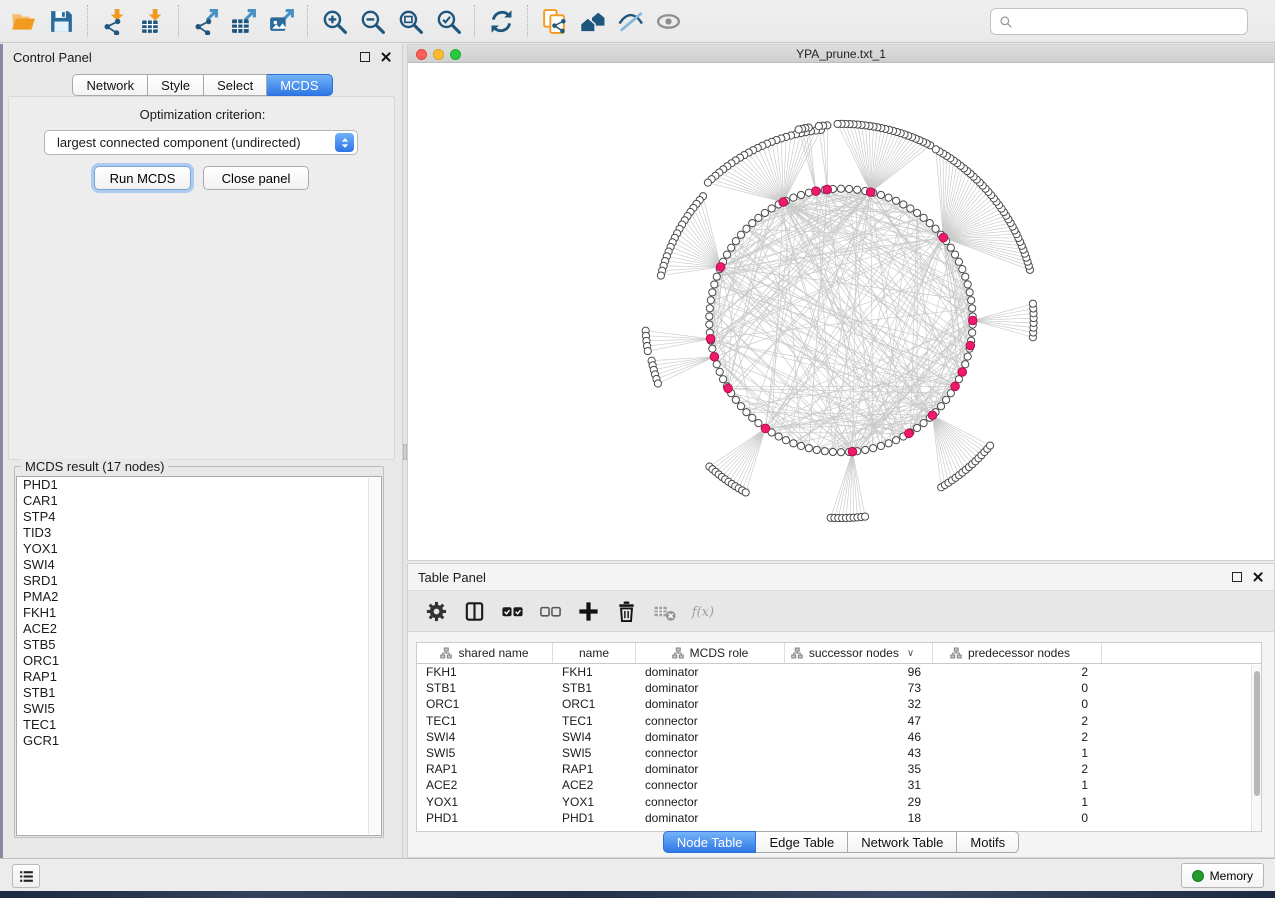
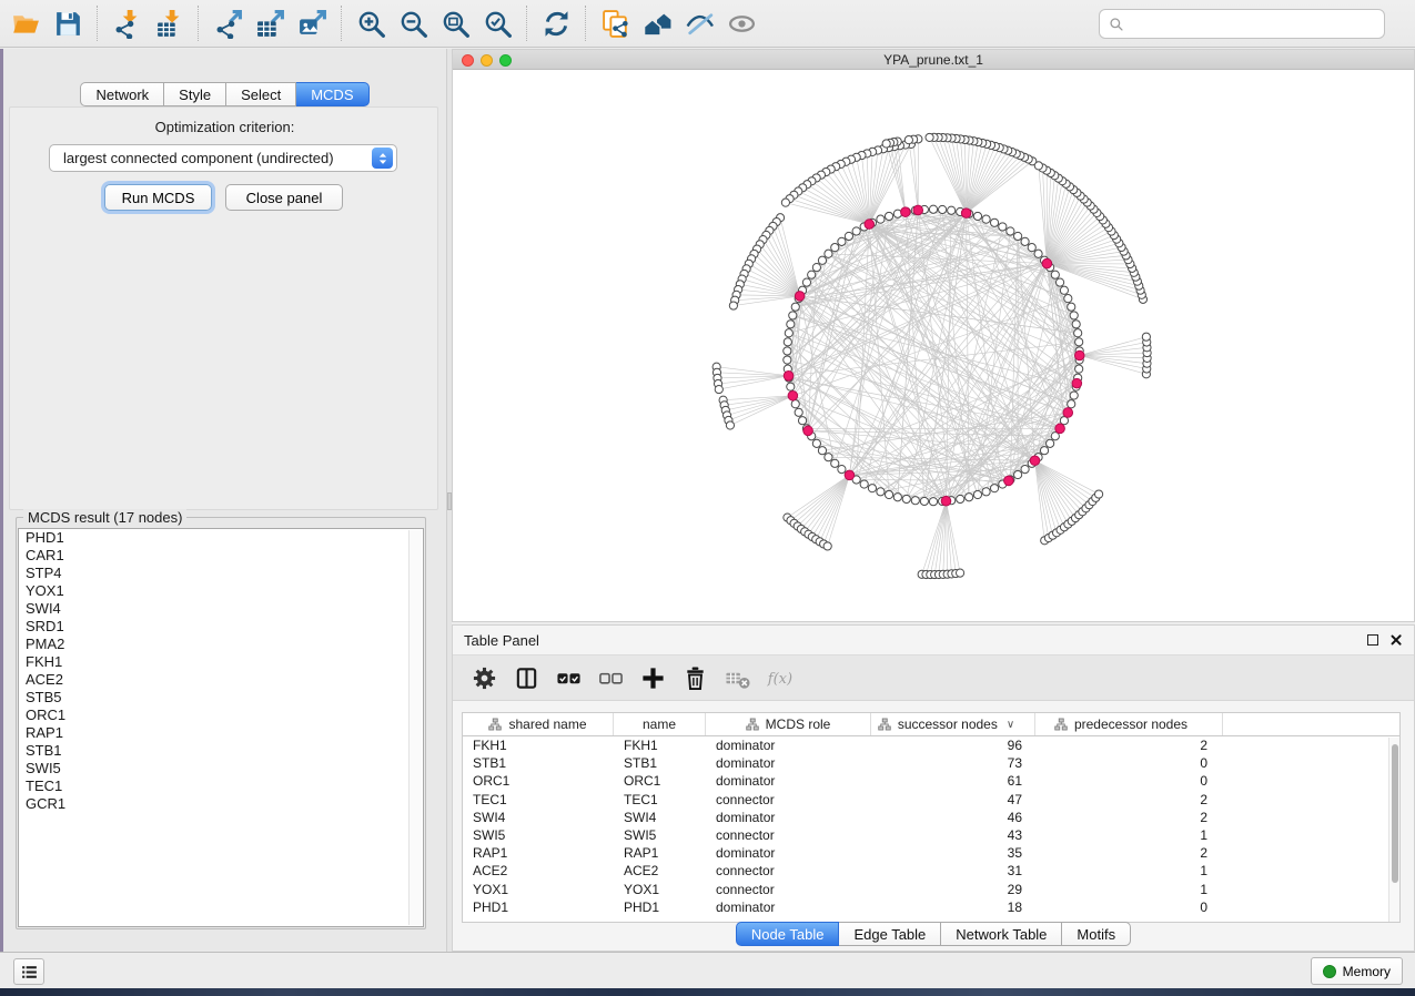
- Control Panel
  Network
  Style
  Select
  MCDS
  Optimization criterion:
  largest connected component (undirected)
  Run MCDS
  Close panel
  MCDS result (17 nodes)
  PHD1
  CAR1
  STP4
- TID3
  YOX1
  SWI4
  SRD1
  PMA2
  FKH1
  ACE2
  STB5
  ORC1
  RAP1
  STB1
  SWI5
  TEC1
  GCR1
  YPA_prune.txt_1
  Table Panel
  f(x)
  shared name
  name
  MCDS role
  successor nodes
  ∨
  predecessor nodes
  FKH1
  FKH1
  dominator
  96
  2
  STB1
  STB1
  dominator
  73
  0
  ORC1
  ORC1
  dominator
- 32
+ 61
  0
  TEC1
  TEC1
  connector
  47
  2
  SWI4
  SWI4
  dominator
  46
  2
  SWI5
  SWI5
  connector
  43
  1
  RAP1
  RAP1
  dominator
  35
  2
  ACE2
  ACE2
  connector
  31
  1
  YOX1
  YOX1
  connector
  29
  1
  PHD1
  PHD1
  dominator
  18
  0
  Node Table
  Edge Table
  Network Table
  Motifs
  Memory
